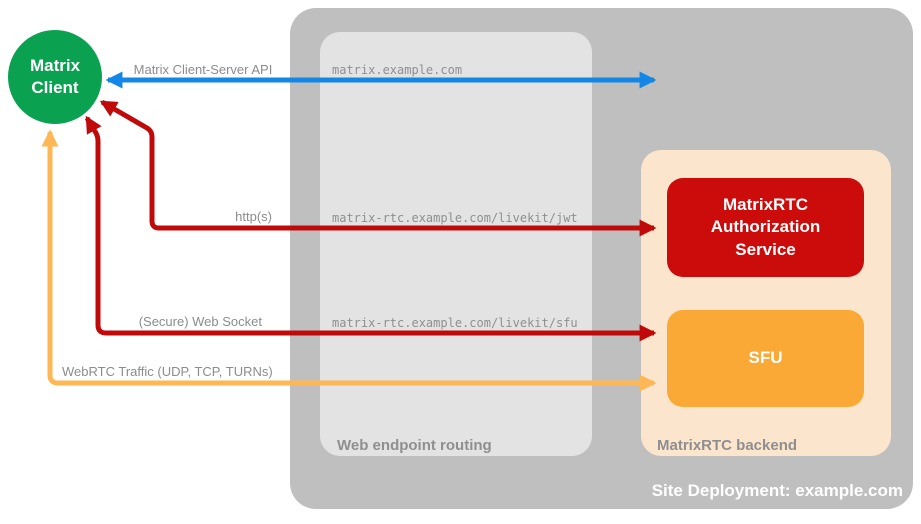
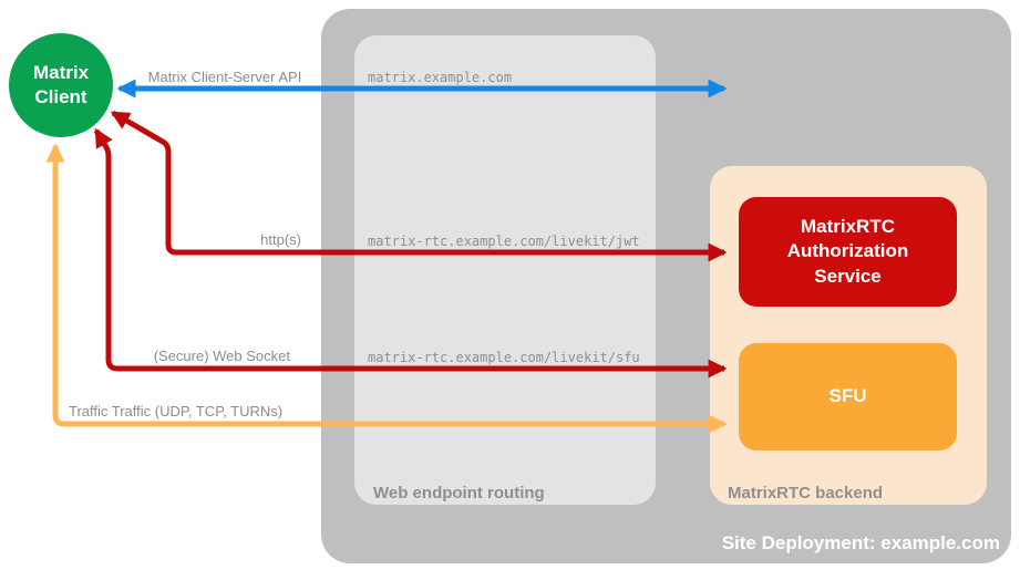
  Site Deployment: example.com
  Web endpoint routing
  MatrixRTC backend
  Matrix
  Client
  MatrixRTC
  Authorization
  Service
  SFU
  matrix.example.com
  matrix-rtc.example.com/livekit/jwt
  matrix-rtc.example.com/livekit/sfu
  Matrix Client-Server API
  http(s)
  (Secure) Web Socket
- WebRTC Traffic (UDP, TCP, TURNs)
+ Traffic Traffic (UDP, TCP, TURNs)
